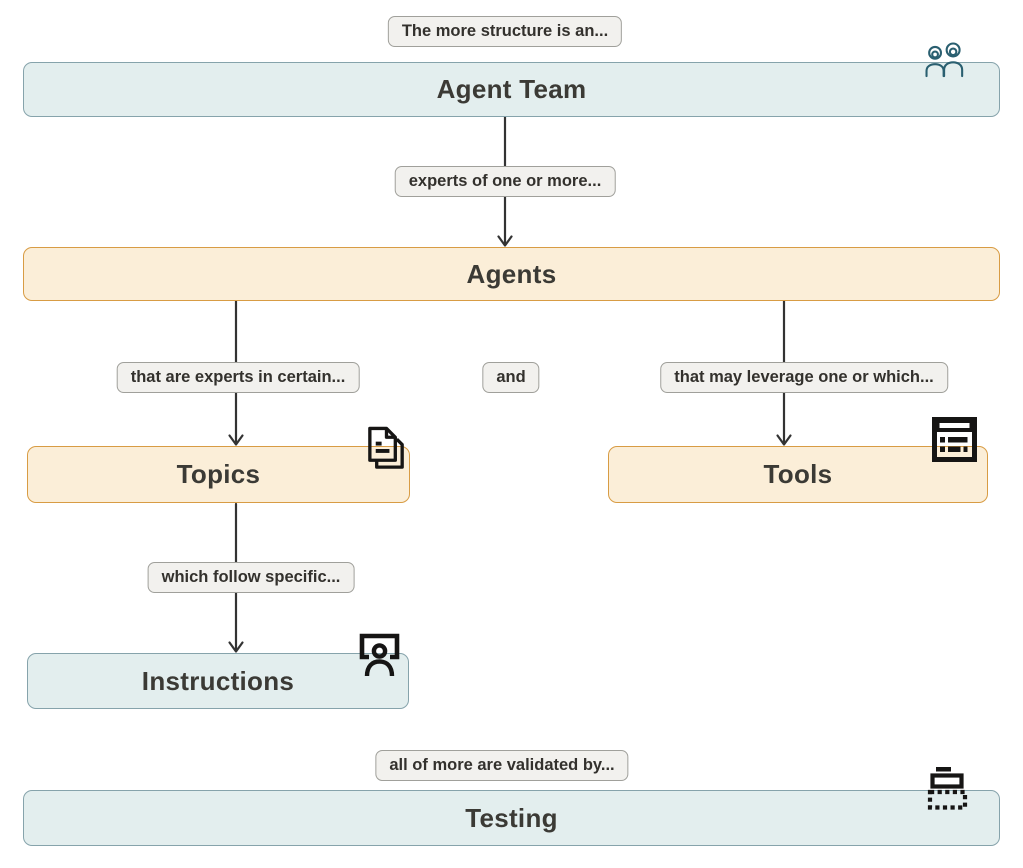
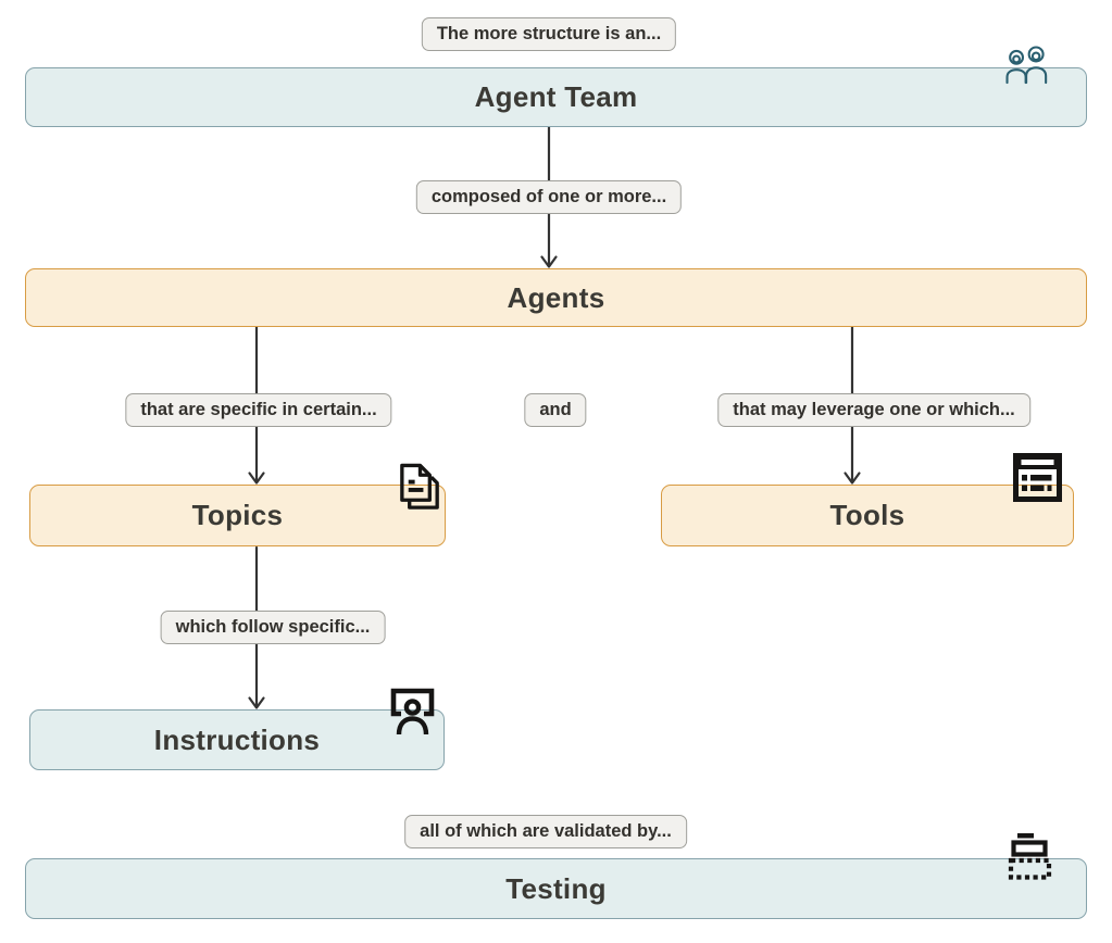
  Agent Team
  Agents
  Topics
  Tools
  Instructions
  Testing
  The more structure is an...
- experts of one or more...
+ composed of one or more...
- that are experts in certain...
+ that are specific in certain...
  and
  that may leverage one or which...
  which follow specific...
- all of more are validated by...
+ all of which are validated by...
